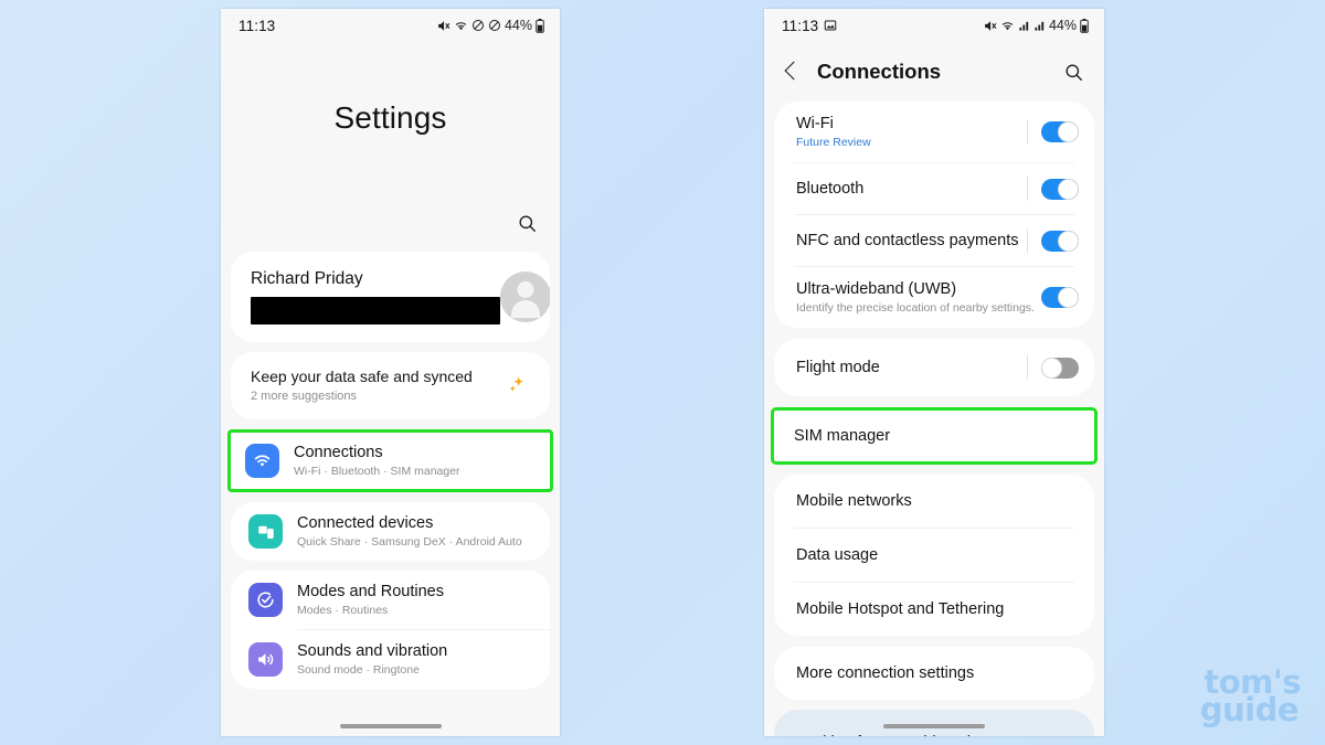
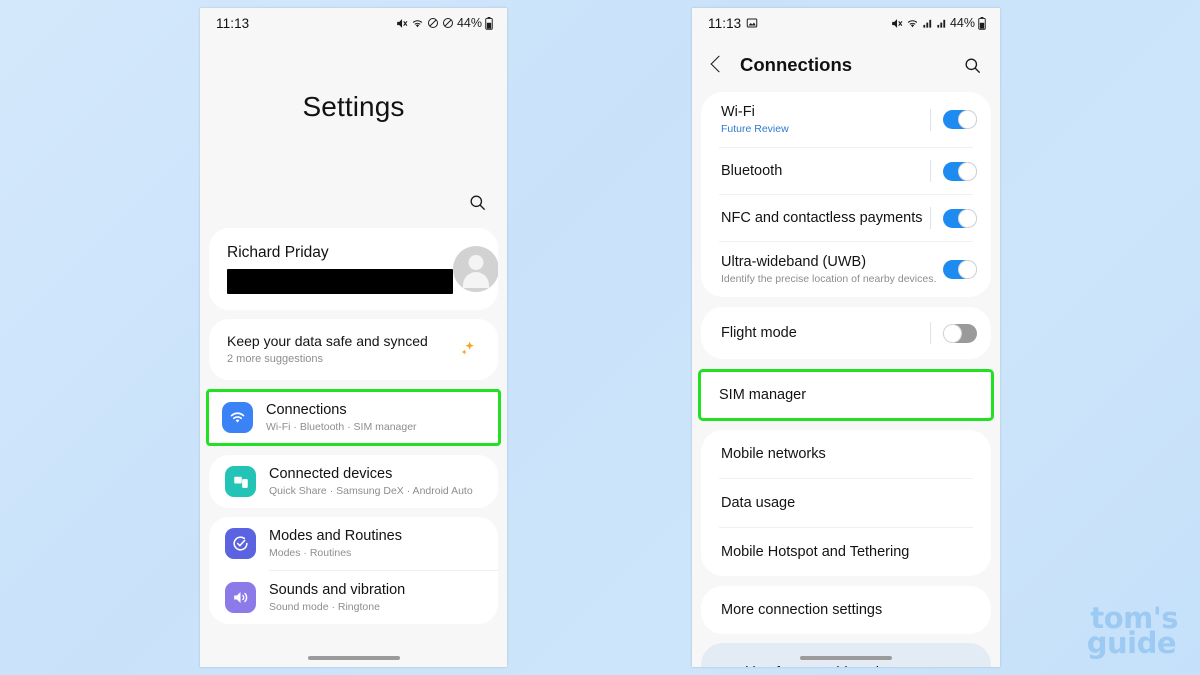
  11:13
  44%
  Settings
  Richard Priday
  Keep your data safe and synced
  2 more suggestions
  Connections
  Wi-Fi · Bluetooth · SIM manager
  Connected devices
  Quick Share · Samsung DeX · Android Auto
  Modes and Routines
  Modes · Routines
  Sounds and vibration
  Sound mode · Ringtone
  11:13
  44%
  Connections
  Wi-Fi
  Future Review
  Bluetooth
  NFC and contactless payments
  Ultra-wideband (UWB)
- Identify the precise location of nearby settings.
+ Identify the precise location of nearby devices.
  Flight mode
  SIM manager
  Mobile networks
  Data usage
  Mobile Hotspot and Tethering
  More connection settings
  tom's
  guide
